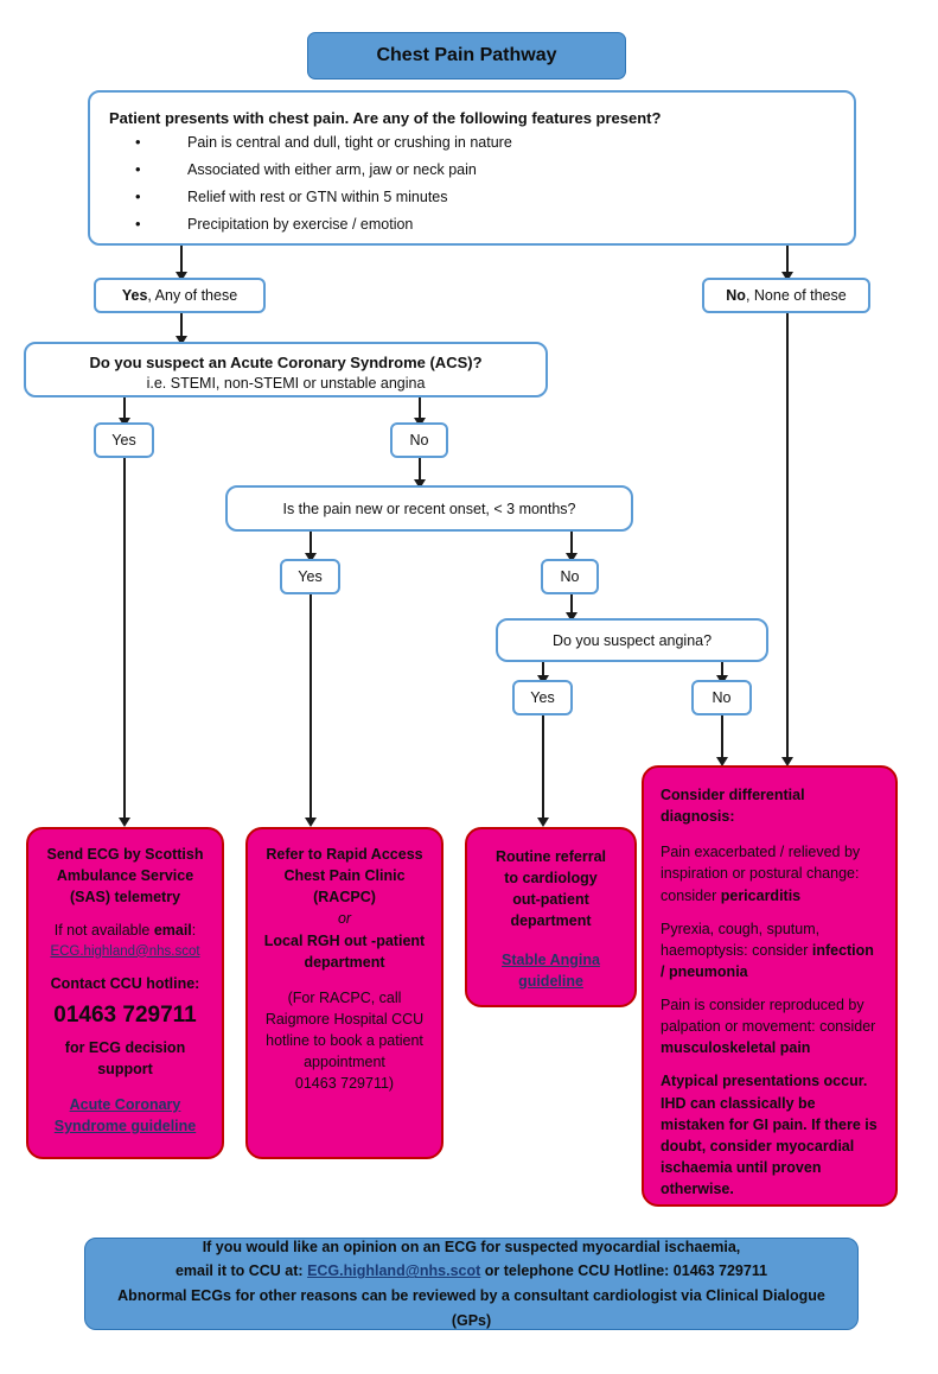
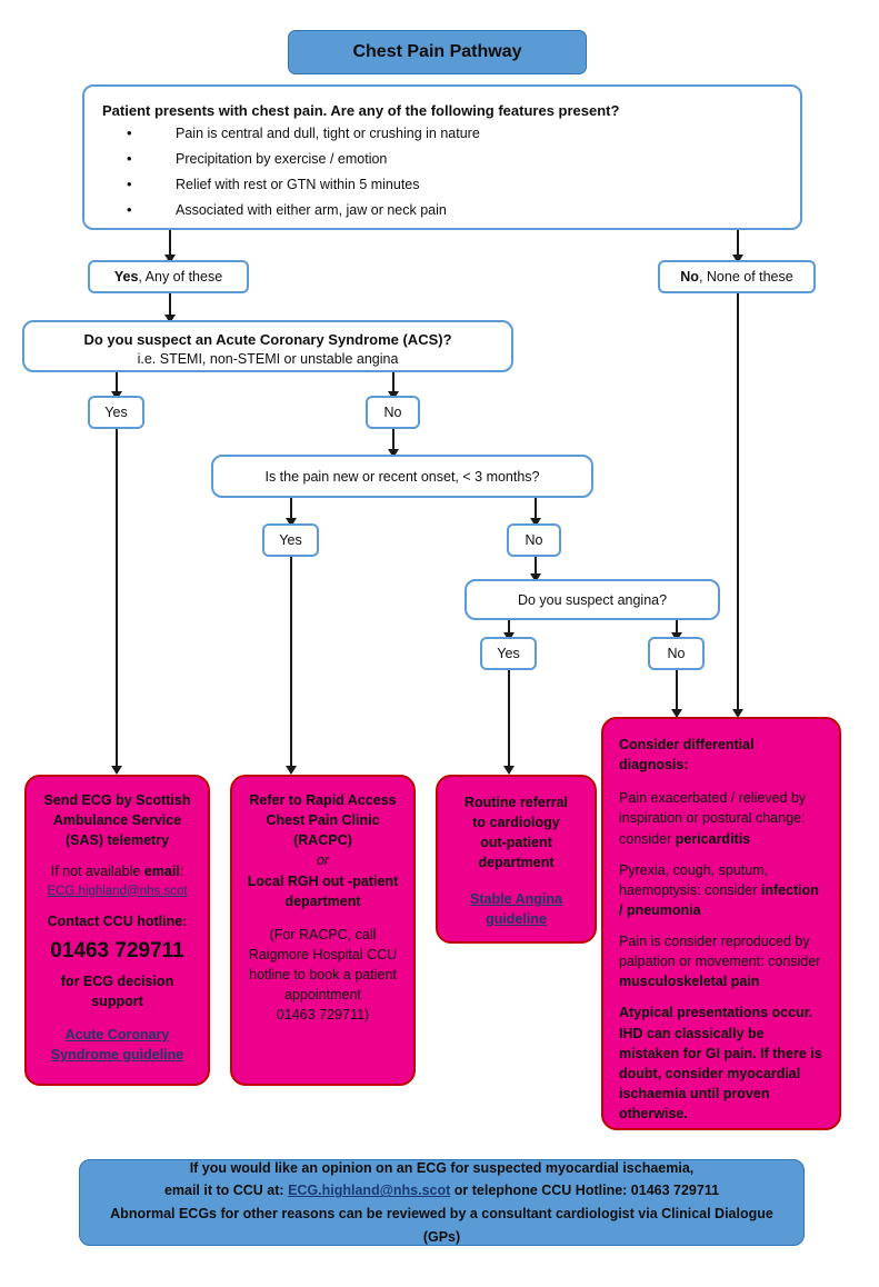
  Chest Pain Pathway
  Patient presents with chest pain. Are any of the following features present?
  Pain is central and dull, tight or crushing in nature
- Associated with either arm, jaw or neck pain
+ Precipitation by exercise / emotion
  Relief with rest or GTN within 5 minutes
- Precipitation by exercise / emotion
+ Associated with either arm, jaw or neck pain
  Yes, Any of these
  No, None of these
  Do you suspect an Acute Coronary Syndrome (ACS)?
  i.e. STEMI, non-STEMI or unstable angina
  Yes
  No
  Is the pain new or recent onset, < 3 months?
  Yes
  No
  Do you suspect angina?
  Yes
  No
  Send ECG by Scottish
  Ambulance Service
  (SAS) telemetry
  If not available email:
  ECG.highland@nhs.scot
  Contact CCU hotline:
  01463 729711
  for ECG decision
  support
  Acute Coronary
  Syndrome guideline
  Refer to Rapid Access
  Chest Pain Clinic
  (RACPC)
  or
  Local RGH out -patient
  department
  (For RACPC, call
  Raigmore Hospital CCU
  hotline to book a patient
  appointment
  01463 729711)
  Routine referral
  to cardiology
  out-patient
  department
  Stable Angina
  guideline
  Consider differential diagnosis:
  Pain exacerbated / relieved by inspiration or postural change: consider pericarditis
  Pyrexia, cough, sputum, haemoptysis: consider infection / pneumonia
  Pain is consider reproduced by palpation or movement: consider musculoskeletal pain
  Atypical presentations occur. IHD can classically be mistaken for GI pain. If there is doubt, consider myocardial ischaemia until proven otherwise.
  If you would like an opinion on an ECG for suspected myocardial ischaemia,
  email it to CCU at: ECG.highland@nhs.scot or telephone CCU Hotline: 01463 729711
  Abnormal ECGs for other reasons can be reviewed by a consultant cardiologist via Clinical Dialogue (GPs)
